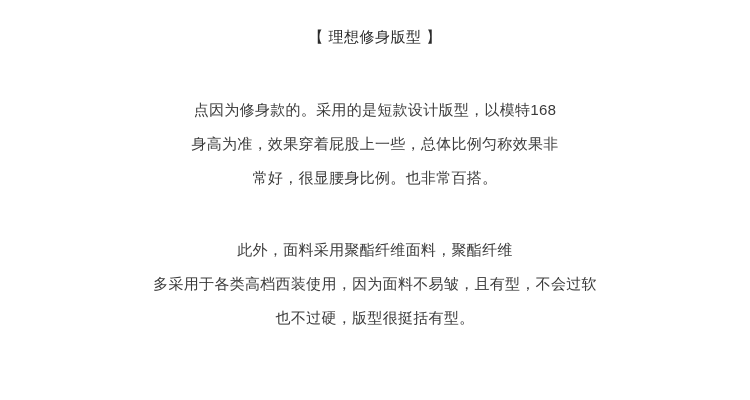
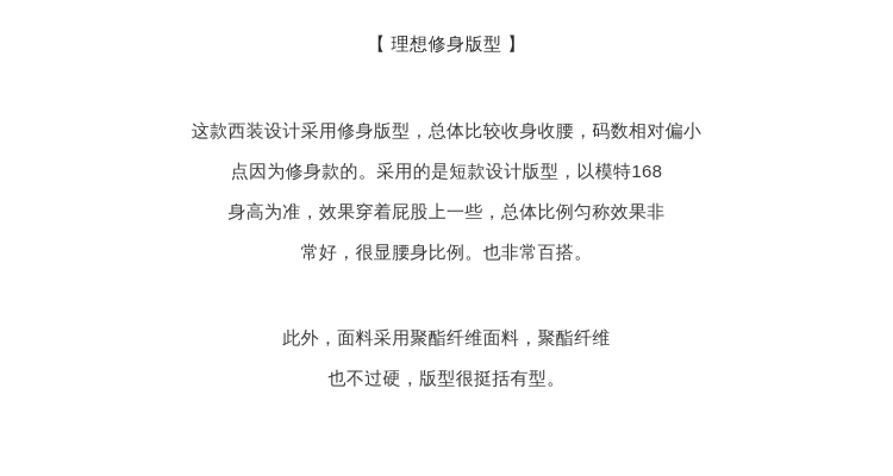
  【 理想修身版型 】
+ 这款西装设计采用修身版型，总体比较收身收腰，码数相对偏小
  点因为修身款的。采用的是短款设计版型，以模特168
  身高为准，效果穿着屁股上一些，总体比例匀称效果非
  常好，很显腰身比例。也非常百搭。
  此外，面料采用聚酯纤维面料，聚酯纤维
- 多采用于各类高档西装使用，因为面料不易皱，且有型，不会过软
  也不过硬，版型很挺括有型。
